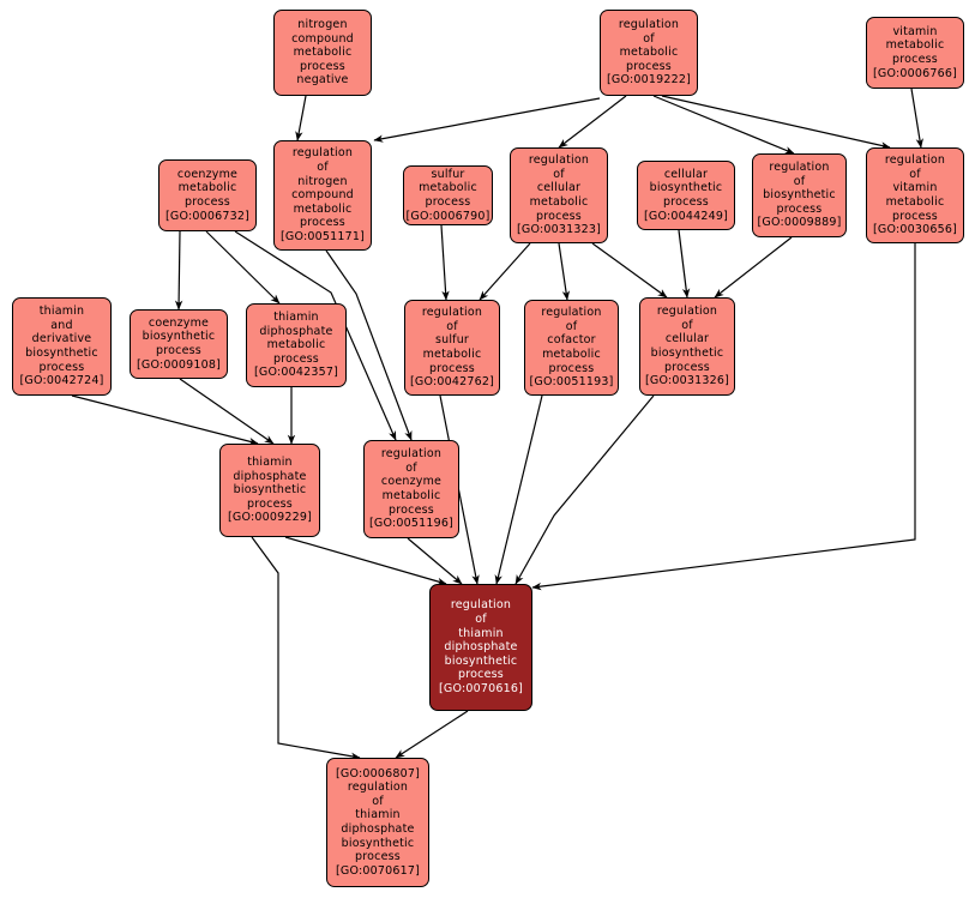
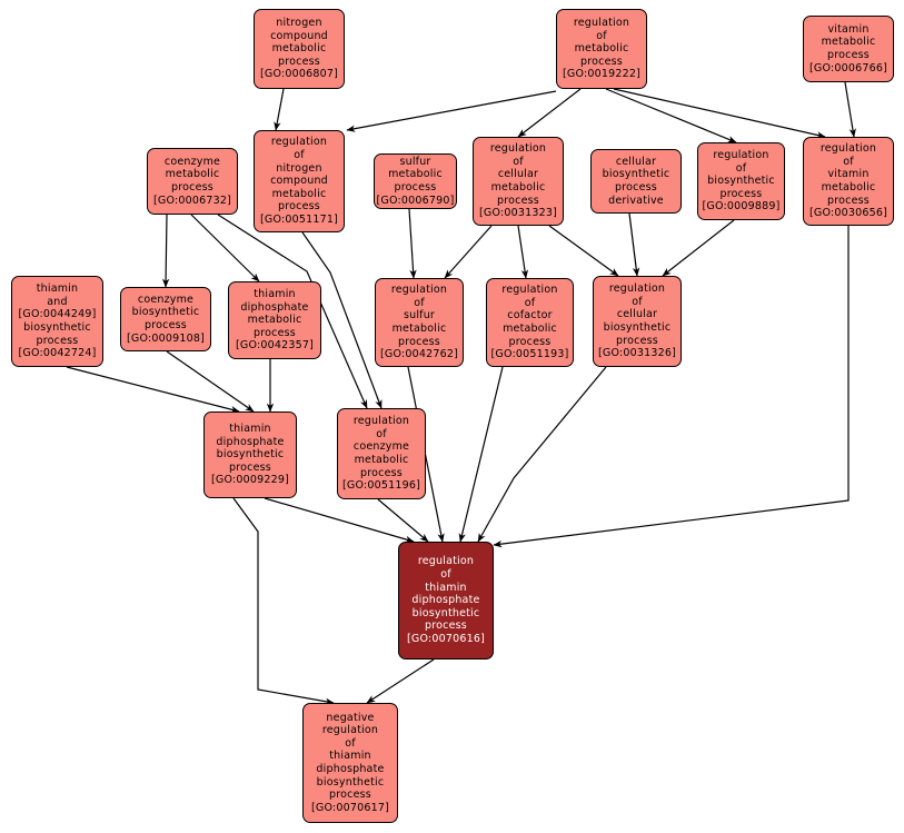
  nitrogen
  compound
  metabolic
  process
- negative
+ [GO:0006807]
  regulation
  of
  metabolic
  process
  [GO:0019222]
  vitamin
  metabolic
  process
  [GO:0006766]
  coenzyme
  metabolic
  process
  [GO:0006732]
  regulation
  of
  nitrogen
  compound
  metabolic
  process
  [GO:0051171]
  sulfur
  metabolic
  process
  [GO:0006790]
  regulation
  of
  cellular
  metabolic
  process
  [GO:0031323]
  cellular
  biosynthetic
  process
- [GO:0044249]
+ derivative
  regulation
  of
  biosynthetic
  process
  [GO:0009889]
  regulation
  of
  vitamin
  metabolic
  process
  [GO:0030656]
  thiamin
  and
- derivative
+ [GO:0044249]
  biosynthetic
  process
  [GO:0042724]
  coenzyme
  biosynthetic
  process
  [GO:0009108]
  thiamin
  diphosphate
  metabolic
  process
  [GO:0042357]
  regulation
  of
  sulfur
  metabolic
  process
  [GO:0042762]
  regulation
  of
  cofactor
  metabolic
  process
  [GO:0051193]
  regulation
  of
  cellular
  biosynthetic
  process
  [GO:0031326]
  thiamin
  diphosphate
  biosynthetic
  process
  [GO:0009229]
  regulation
  of
  coenzyme
  metabolic
  process
  [GO:0051196]
  regulation
  of
  thiamin
  diphosphate
  biosynthetic
  process
  [GO:0070616]
- [GO:0006807]
+ negative
  regulation
  of
  thiamin
  diphosphate
  biosynthetic
  process
  [GO:0070617]
